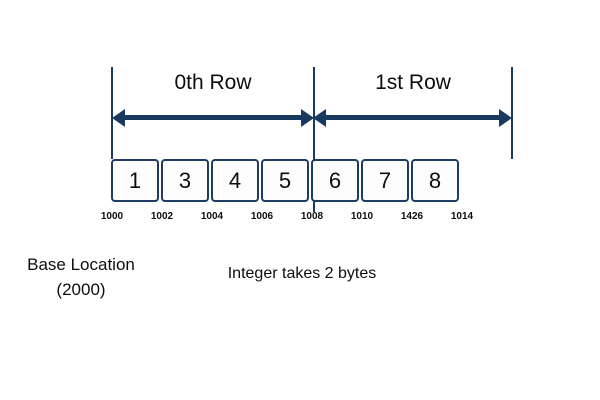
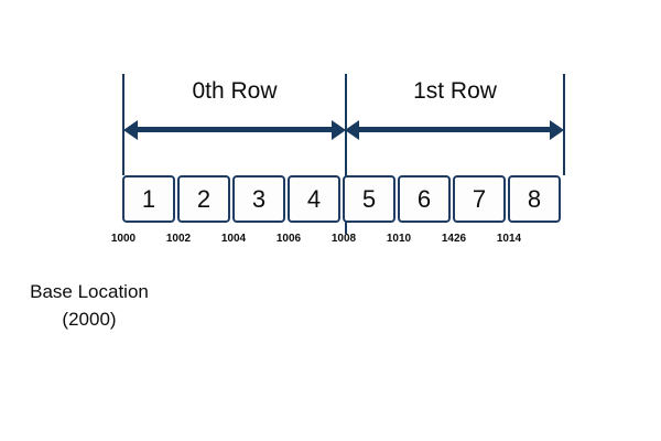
  0th Row
  1st Row
  1
+ 2
  3
  4
  5
  6
  7
  8
  1000
  1002
  1004
  1006
  1008
  1010
  1426
  1014
  Base Location
  (2000)
- Integer takes 2 bytes
